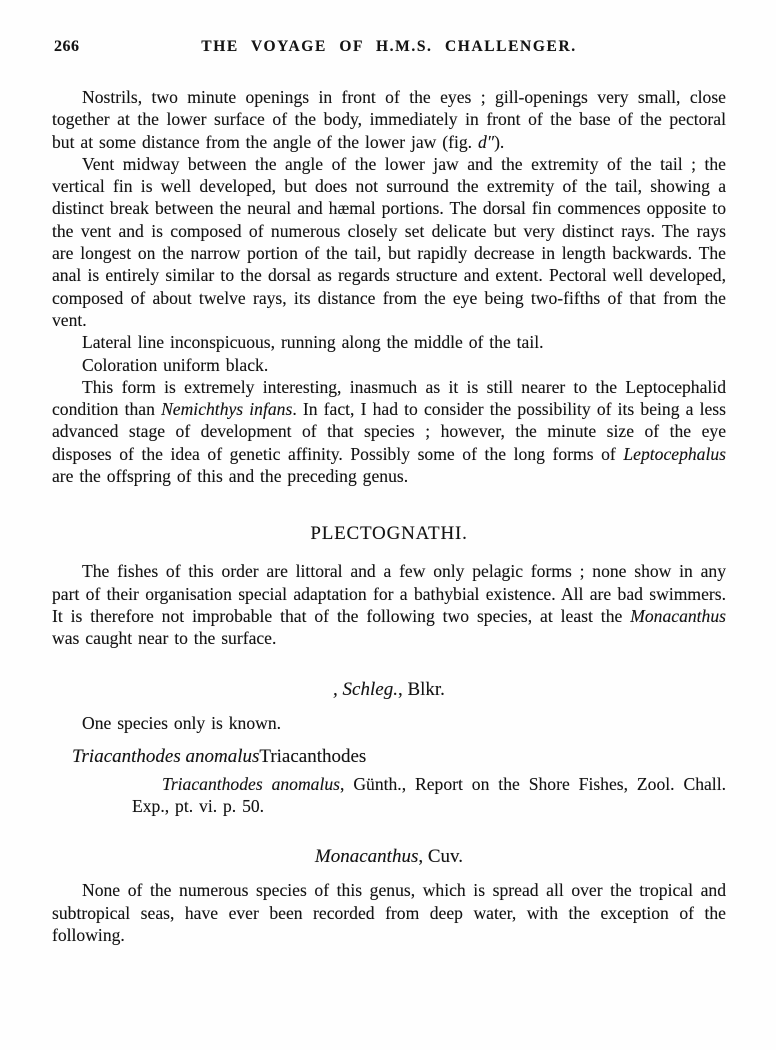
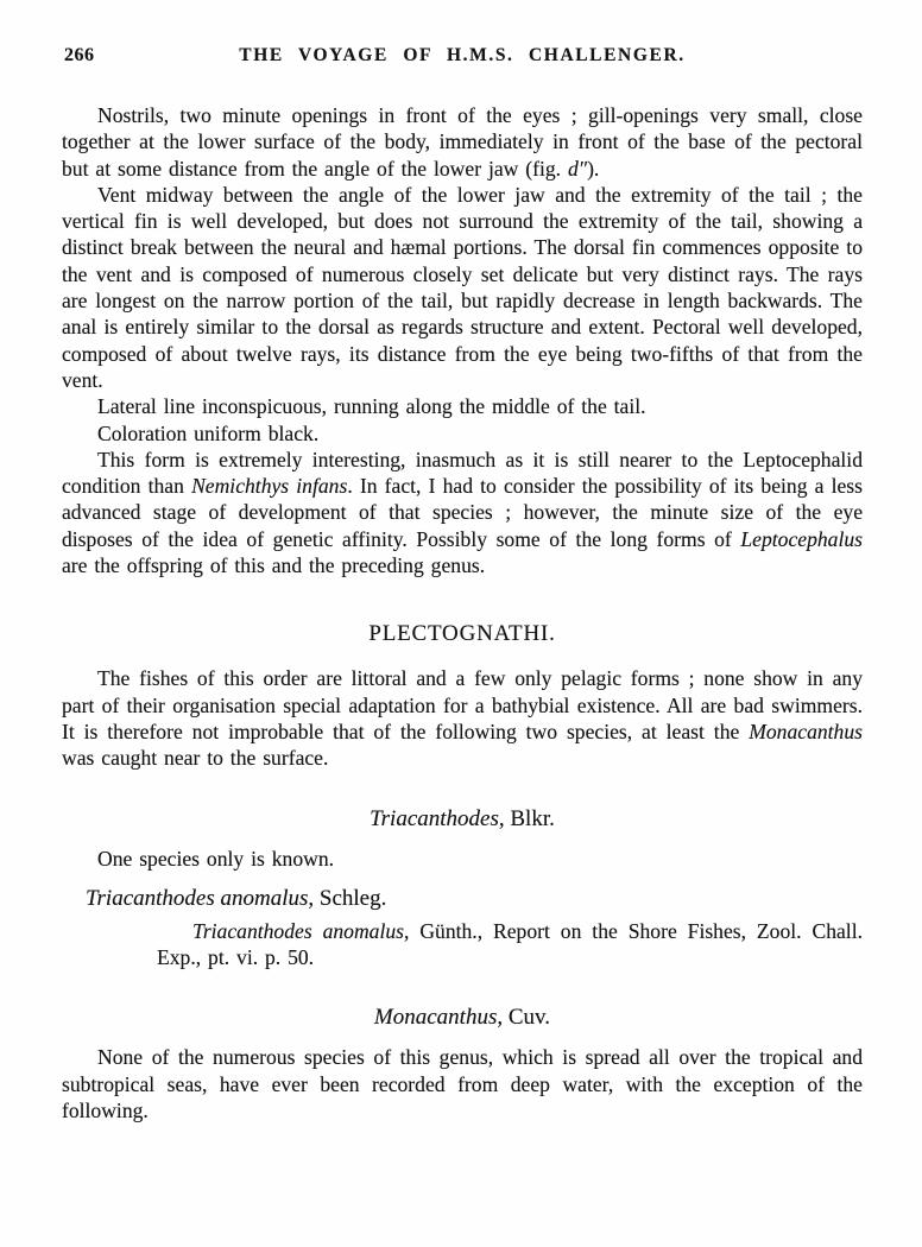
  266
  THE VOYAGE OF H.M.S. CHALLENGER.
  Nostrils, two minute openings in front of the eyes ; gill-openings very small, close together at the lower surface of the body, immediately in front of the base of the pectoral but at some distance from the angle of the lower jaw (fig. d″).
  Vent midway between the angle of the lower jaw and the extremity of the tail ; the vertical fin is well developed, but does not surround the extremity of the tail, showing a distinct break between the neural and hæmal portions. The dorsal fin commences opposite to the vent and is composed of numerous closely set delicate but very distinct rays. The rays are longest on the narrow portion of the tail, but rapidly decrease in length backwards. The anal is entirely similar to the dorsal as regards structure and extent. Pectoral well developed, composed of about twelve rays, its distance from the eye being two-fifths of that from the vent.
  Lateral line inconspicuous, running along the middle of the tail.
  Coloration uniform black.
  This form is extremely interesting, inasmuch as it is still nearer to the Leptocephalid condition than Nemichthys infans. In fact, I had to consider the possibility of its being a less advanced stage of development of that species ; however, the minute size of the eye disposes of the idea of genetic affinity. Possibly some of the long forms of Leptocephalus are the offspring of this and the preceding genus.
  PLECTOGNATHI.
  The fishes of this order are littoral and a few only pelagic forms ; none show in any part of their organisation special adaptation for a bathybial existence. All are bad swimmers. It is therefore not improbable that of the following two species, at least the Monacanthus was caught near to the surface.
- , Schleg., Blkr.
+ Triacanthodes, Blkr.
  One species only is known.
- Triacanthodes anomalusTriacanthodes
+ Triacanthodes anomalus, Schleg.
  Triacanthodes anomalus, Günth., Report on the Shore Fishes, Zool. Chall. Exp., pt. vi. p. 50.
  Monacanthus, Cuv.
  None of the numerous species of this genus, which is spread all over the tropical and subtropical seas, have ever been recorded from deep water, with the exception of the following.
